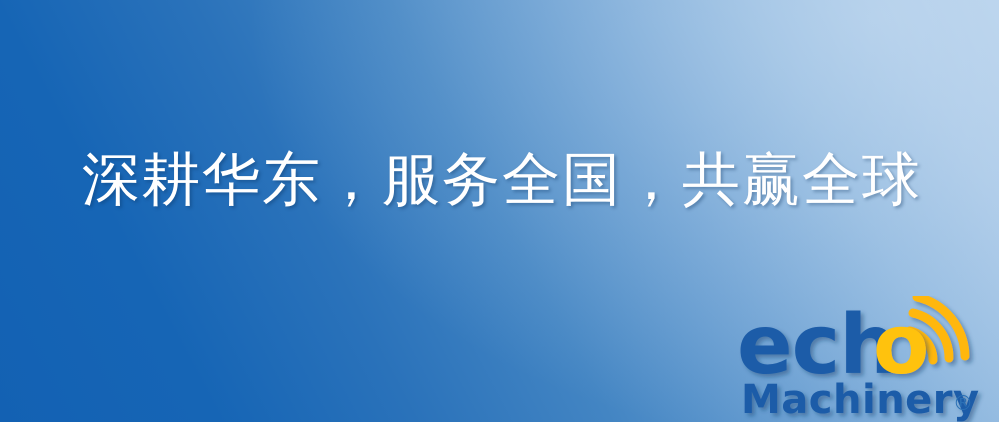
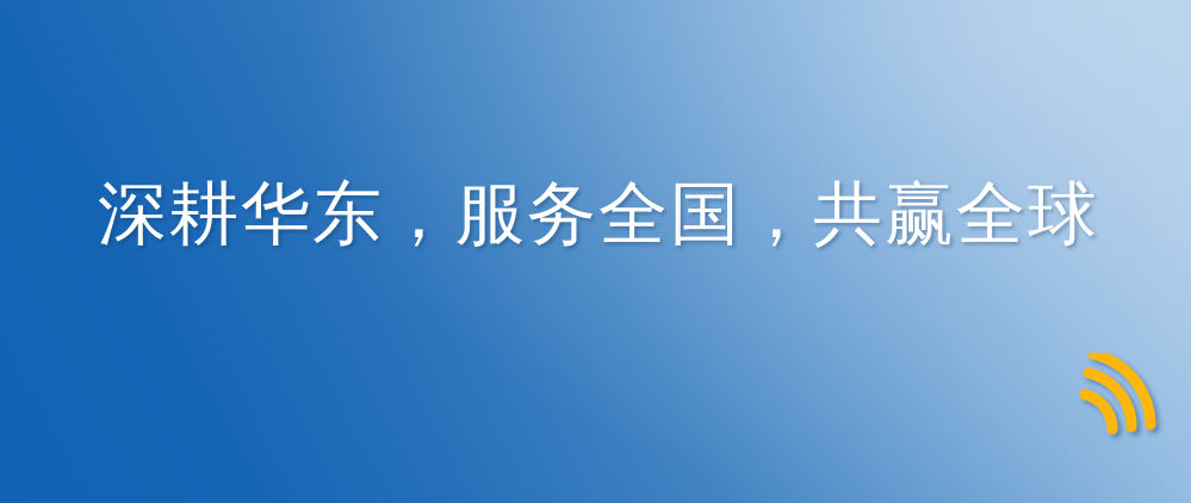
  深耕华东，服务全国，共赢全球
- ech
- o
- Machinery
- ®
